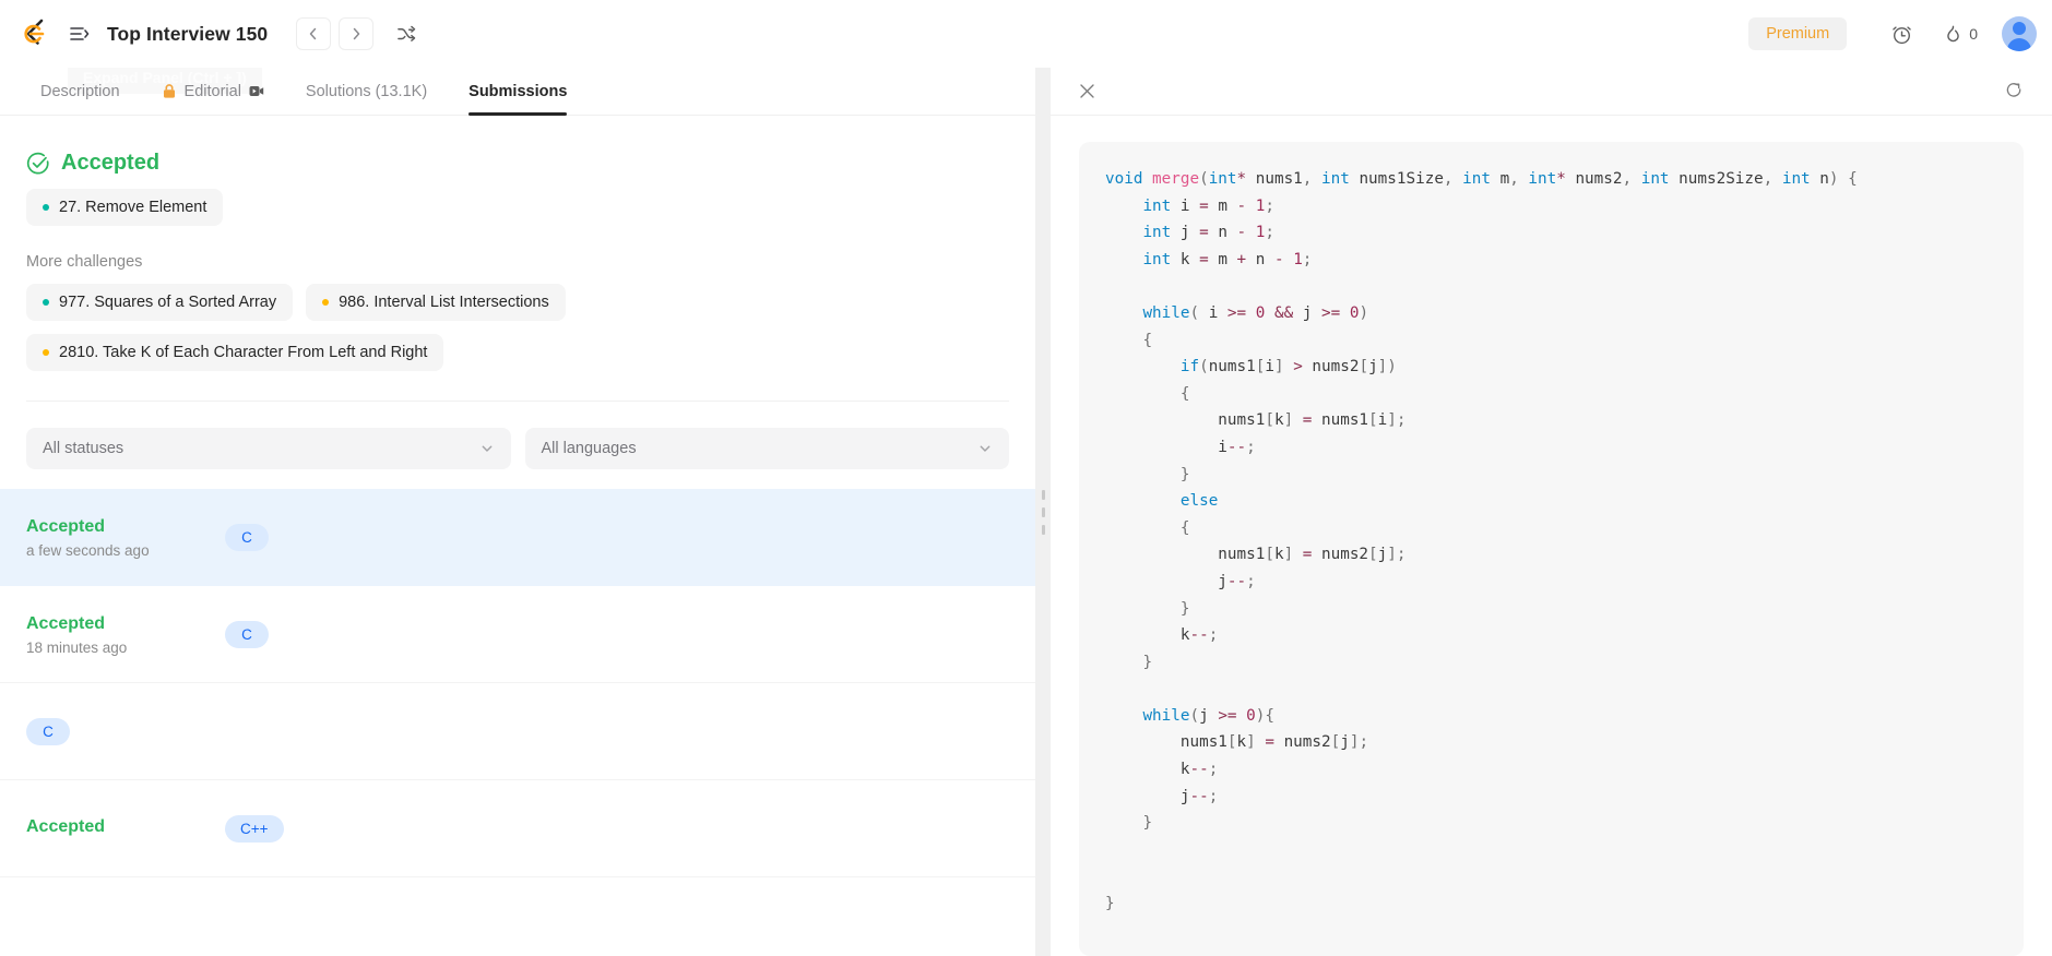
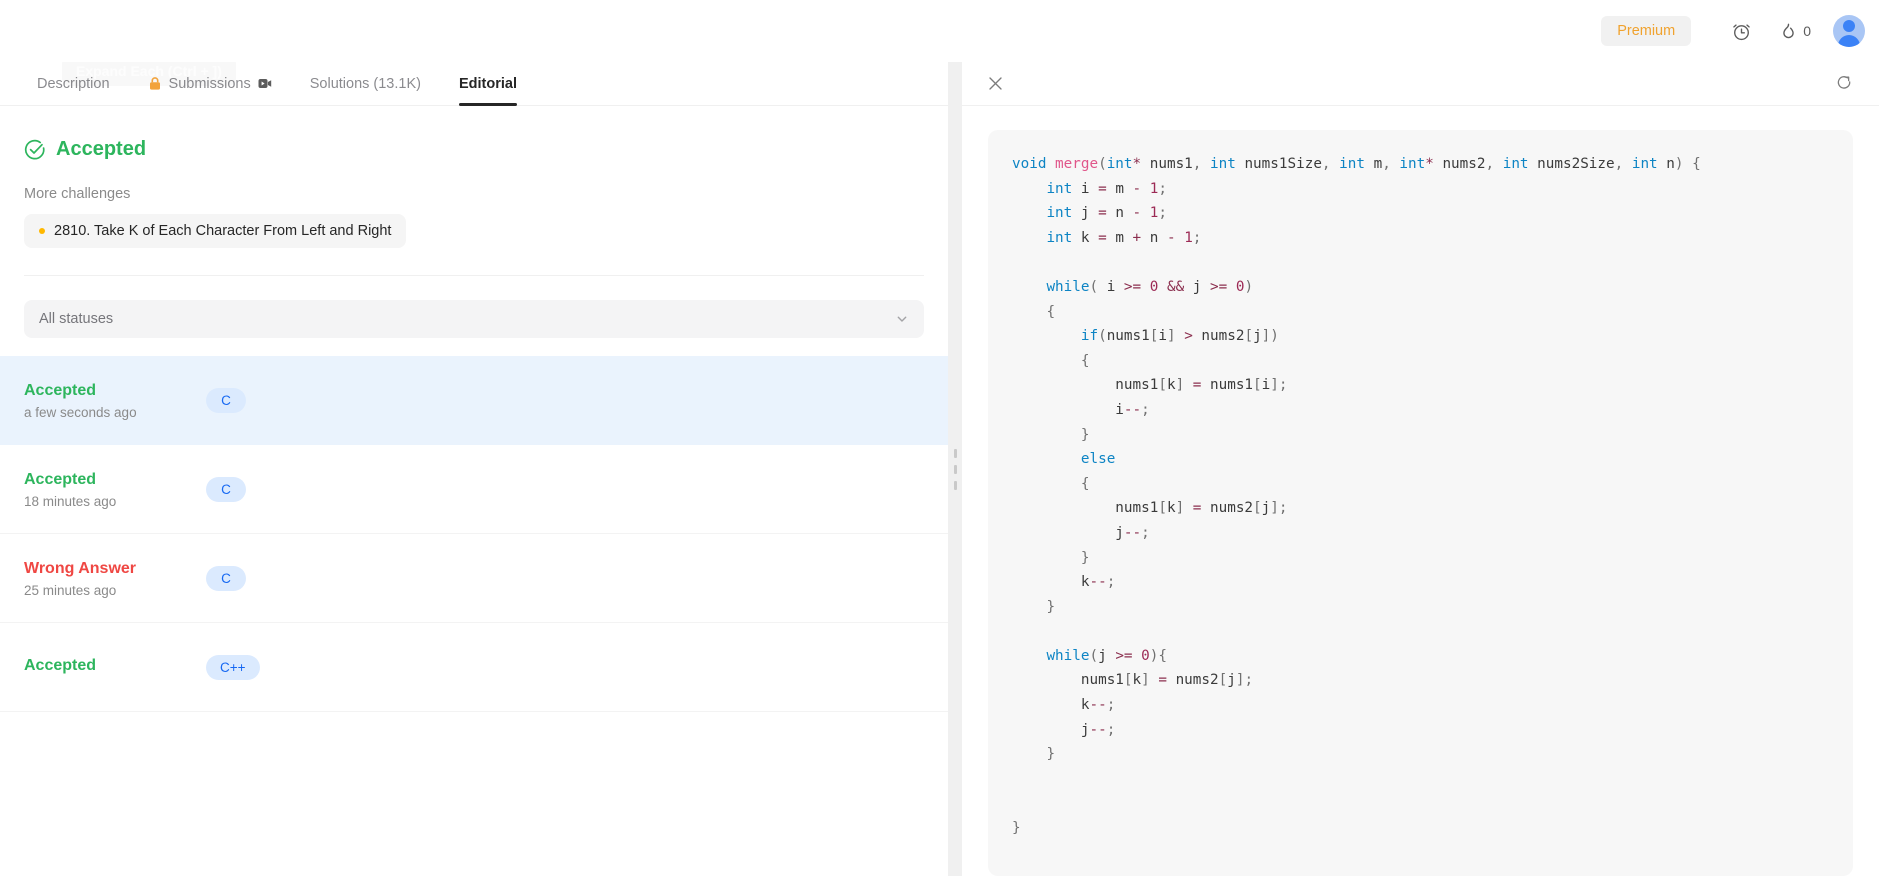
- Top Interview 150
  Premium
  0
- Expand Panel (Ctrl + ])
+ Expand Each (Ctrl + ])
  Description
- Editorial
+ Submissions
  Solutions (13.1K)
- Submissions
+ Editorial
  Accepted
- 27. Remove Element
  More challenges
- 977. Squares of a Sorted Array
- 986. Interval List Intersections
  2810. Take K of Each Character From Left and Right
  All statuses
- All languages
  Accepted
  a few seconds ago
  C
  Accepted
  18 minutes ago
  C
+ Wrong Answer
+ 25 minutes ago
  C
  Accepted
  C++
  void merge(int* nums1, int nums1Size, int m, int* nums2, int nums2Size, int n) { int i = m - 1; int j = n - 1; int k = m + n - 1; while( i >= 0 && j >= 0) { if(nums1[i] > nums2[j]) { nums1[k] = nums1[i]; i--; } else { nums1[k] = nums2[j]; j--; } k--; } while(j >= 0){ nums1[k] = nums2[j]; k--; j--; } }
